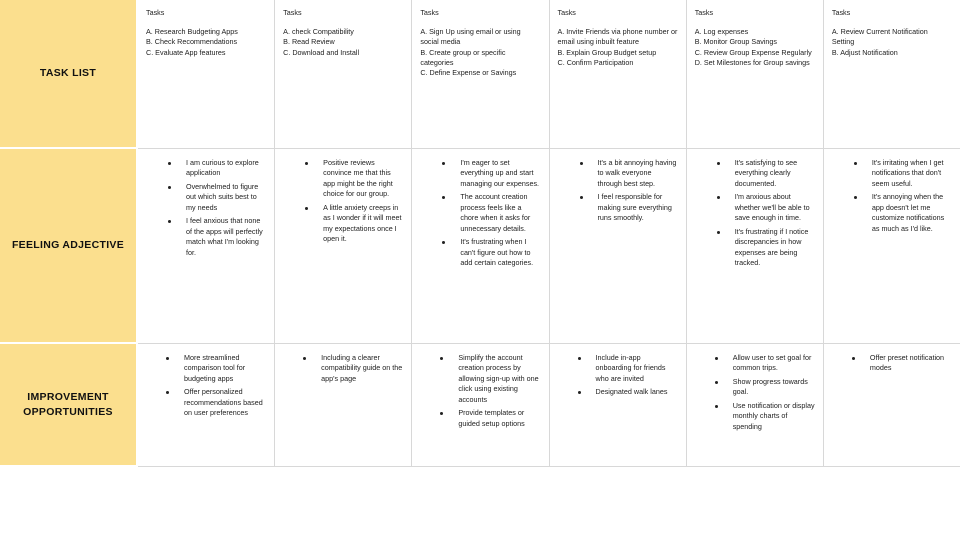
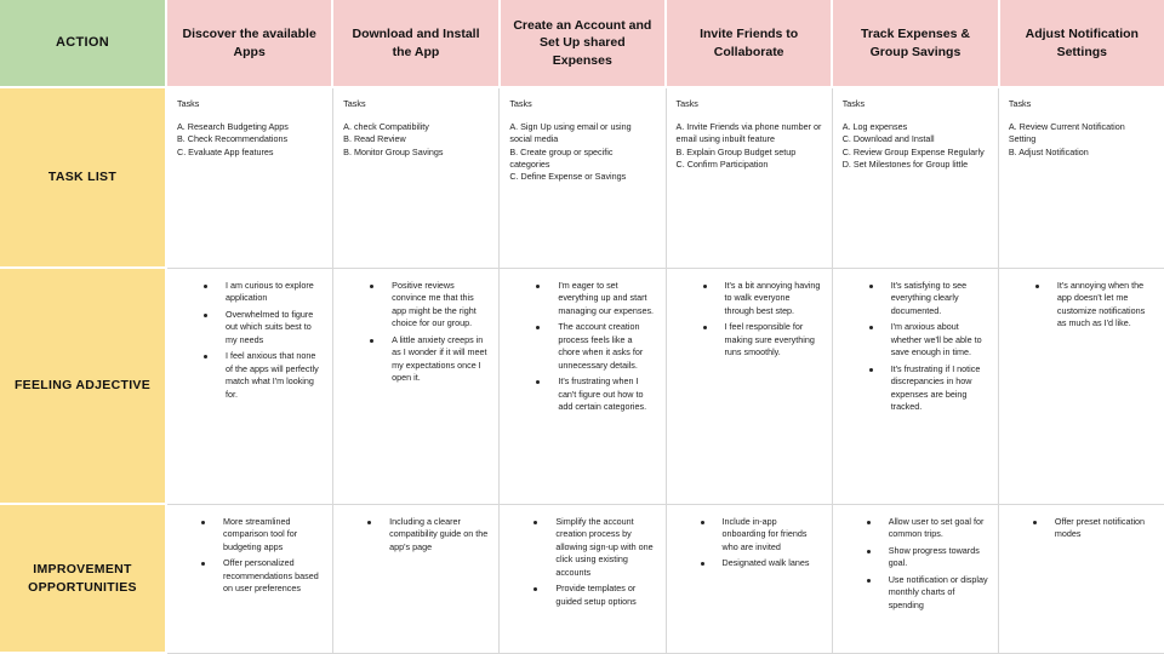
+ ACTION
+ Discover the available Apps
+ Download and Install the App
+ Create an Account and Set Up shared Expenses
+ Invite Friends to Collaborate
+ Track Expenses & Group Savings
+ Adjust Notification Settings
  TASK LIST
  Tasks
  A. Research Budgeting Apps
  B. Check Recommendations
  C. Evaluate App features
  Tasks
  A. check Compatibility
  B. Read Review
- C. Download and Install
+ B. Monitor Group Savings
  Tasks
  A. Sign Up using email or using social media
  B. Create group or specific categories
  C. Define Expense or Savings
  Tasks
  A. Invite Friends via phone number or email using inbuilt feature
  B. Explain Group Budget setup
  C. Confirm Participation
  Tasks
  A. Log expenses
- B. Monitor Group Savings
+ C. Download and Install
  C. Review Group Expense Regularly
- D. Set Milestones for Group savings
+ D. Set Milestones for Group little
  Tasks
  A. Review Current Notification Setting
  B. Adjust Notification
  FEELING ADJECTIVE
  I am curious to explore application
  Overwhelmed to figure out which suits best to my needs
  I feel anxious that none of the apps will perfectly match what I'm looking for.
  Positive reviews convince me that this app might be the right choice for our group.
  A little anxiety creeps in as I wonder if it will meet my expectations once I open it.
  I'm eager to set everything up and start managing our expenses.
  The account creation process feels like a chore when it asks for unnecessary details.
  It's frustrating when I can't figure out how to add certain categories.
  It's a bit annoying having to walk everyone through best step.
  I feel responsible for making sure everything runs smoothly.
  It's satisfying to see everything clearly documented.
  I'm anxious about whether we'll be able to save enough in time.
  It's frustrating if I notice discrepancies in how expenses are being tracked.
- It's irritating when I get notifications that don't seem useful.
  It's annoying when the app doesn't let me customize notifications as much as I'd like.
  IMPROVEMENT OPPORTUNITIES
  More streamlined comparison tool for budgeting apps
  Offer personalized recommendations based on user preferences
  Including a clearer compatibility guide on the app's page
  Simplify the account creation process by allowing sign-up with one click using existing accounts
  Provide templates or guided setup options
  Include in-app onboarding for friends who are invited
  Designated walk lanes
  Allow user to set goal for common trips.
  Show progress towards goal.
  Use notification or display monthly charts of spending
  Offer preset notification modes
